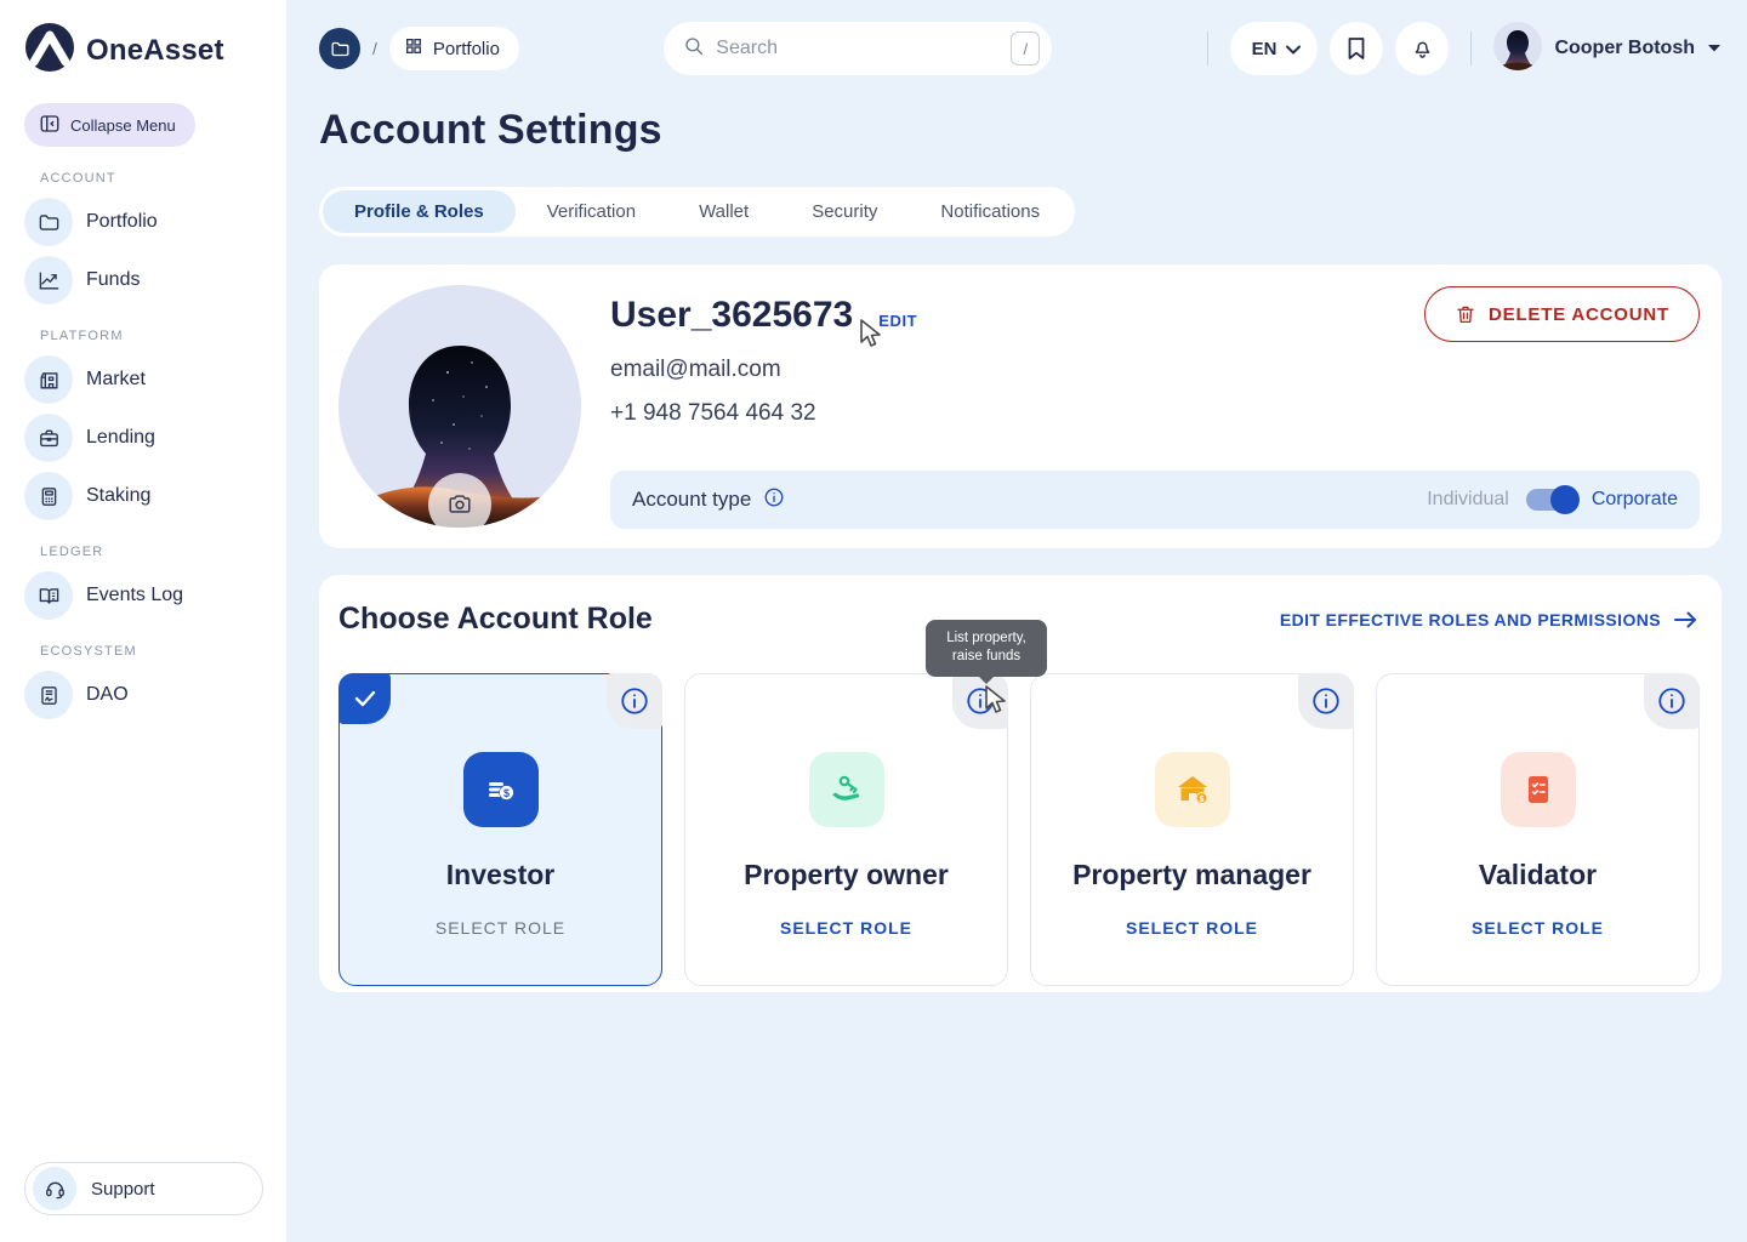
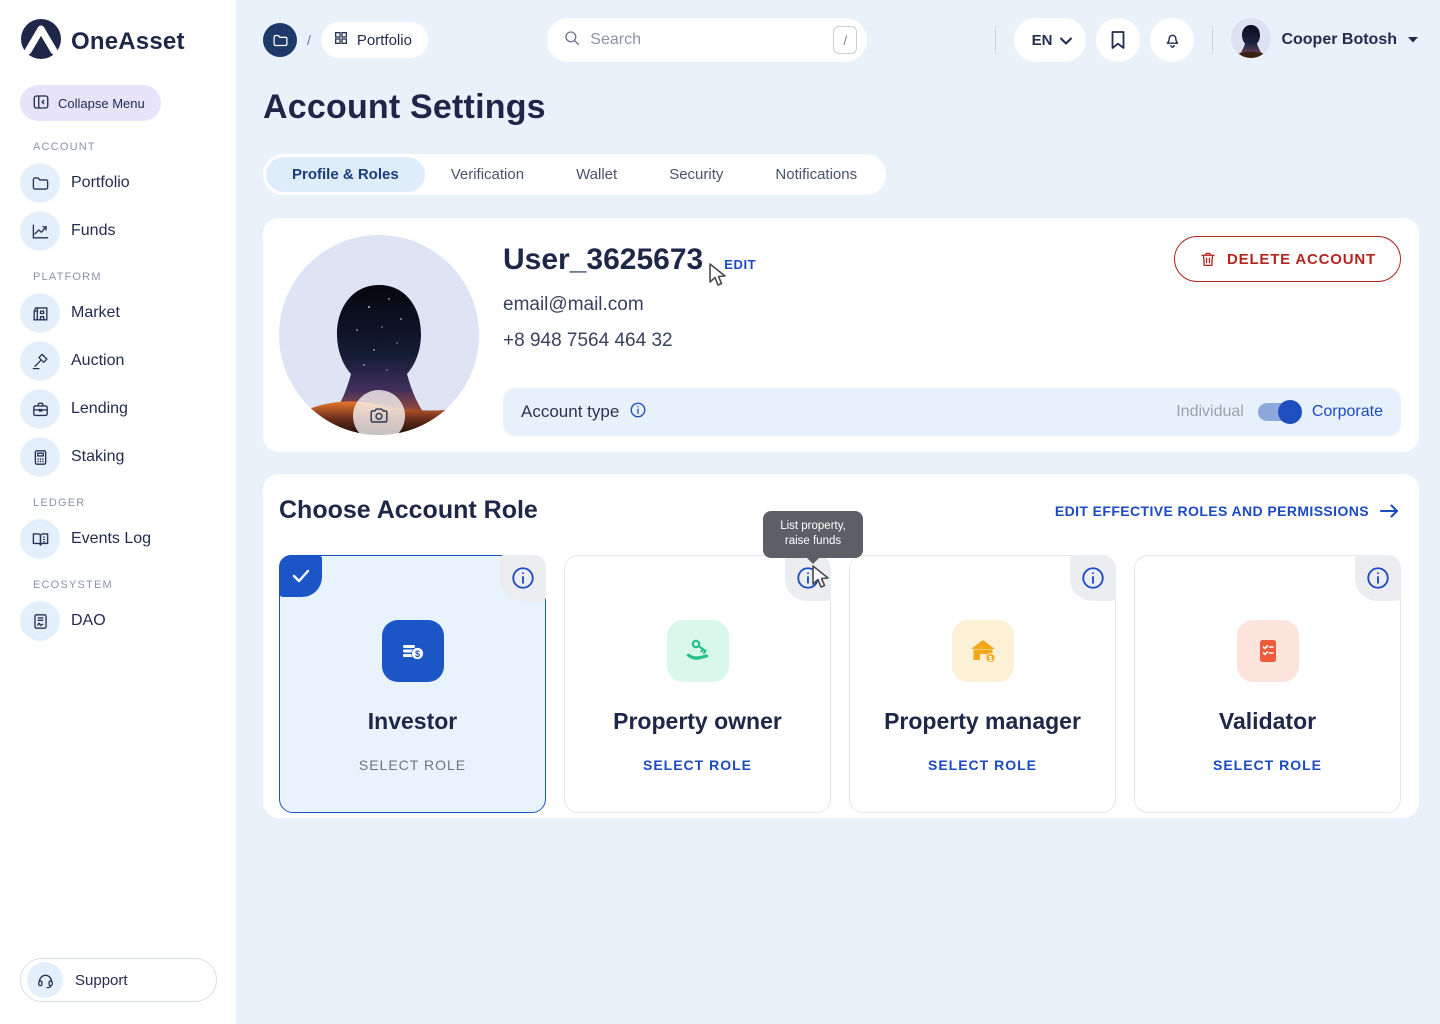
  OneAsset
  Collapse Menu
  ACCOUNT
  Portfolio
  Funds
  PLATFORM
  Market
+ Auction
  Lending
  Staking
  LEDGER
  Events Log
  ECOSYSTEM
  DAO
  Support
  /
  Portfolio
  Search
  /
  EN
  Cooper Botosh
  Account Settings
  Profile & Roles
  Verification
  Wallet
  Security
  Notifications
  User_3625673
  EDIT
  email@mail.com
- +1 948 7564 464 32
+ +8 948 7564 464 32
  Account type
  Individual
  Corporate
  DELETE ACCOUNT
  Choose Account Role
  EDIT EFFECTIVE ROLES AND PERMISSIONS
  $
  Investor
  SELECT ROLE
  Property owner
  SELECT ROLE
  Property manager
  SELECT ROLE
  Validator
  SELECT ROLE
  List property,
  raise funds
